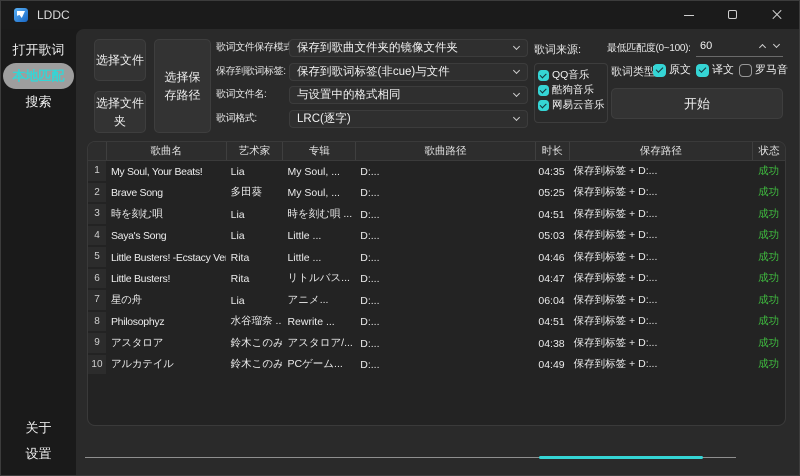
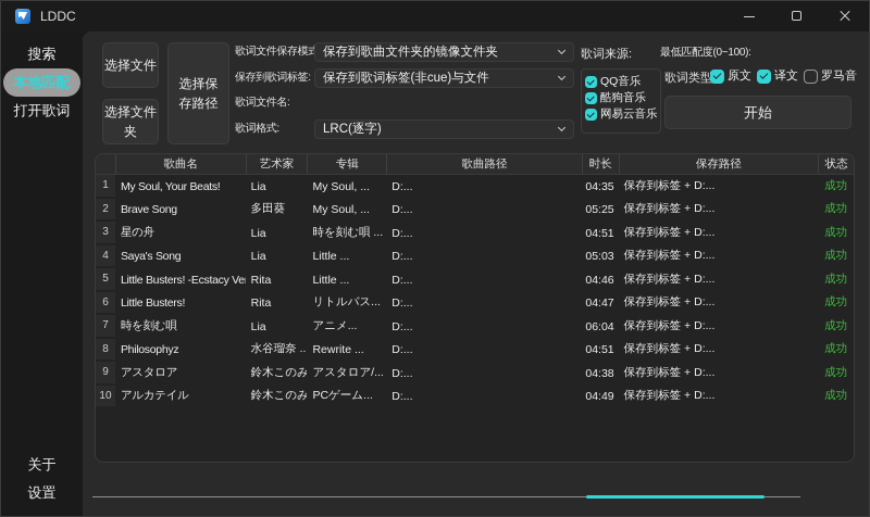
  LDDC
- 打开歌词
+ 搜索
  本地匹配
- 搜索
+ 打开歌词
  关于
  设置
  选择文件
  选择文件夹
  选择保存路径
  歌词文件保存模式
  保存到歌曲文件夹的镜像文件夹
  保存到歌词标签:
  保存到歌词标签(非cue)与文件
  歌词文件名:
- 与设置中的格式相同
  歌词格式:
  LRC(逐字)
  歌词来源:
  QQ音乐
  酷狗音乐
  网易云音乐
  最低匹配度(0~100):
- 60
  歌词类型
  原文
  译文
  罗马音
  开始
  歌曲名
  艺术家
  专辑
  歌曲路径
  时长
  保存路径
  状态
  1
  My Soul, Your Beats!
  Lia
  My Soul, ...
  D:...
  04:35
  保存到标签 + D:...
  成功
  2
  Brave Song
  多田葵
  My Soul, ...
  D:...
  05:25
  保存到标签 + D:...
  成功
  3
- 時を刻む唄
+ 星の舟
  Lia
  時を刻む唄 ...
  D:...
  04:51
  保存到标签 + D:...
  成功
  4
  Saya's Song
  Lia
  Little ...
  D:...
  05:03
  保存到标签 + D:...
  成功
  5
  Little Busters! -Ecstacy Ve
  Rita
  Little ...
  D:...
  04:46
  保存到标签 + D:...
  成功
  6
  Little Busters!
  Rita
  リトルバス...
  D:...
  04:47
  保存到标签 + D:...
  成功
  7
- 星の舟
+ 時を刻む唄
  Lia
  アニメ...
  D:...
  06:04
  保存到标签 + D:...
  成功
  8
  Philosophyz
  水谷瑠奈 ..
  Rewrite ...
  D:...
  04:51
  保存到标签 + D:...
  成功
  9
  アスタロア
  鈴木このみ
  アスタロア/...
  D:...
  04:38
  保存到标签 + D:...
  成功
  10
  アルカテイル
  鈴木このみ
  PCゲーム...
  D:...
  04:49
  保存到标签 + D:...
  成功
